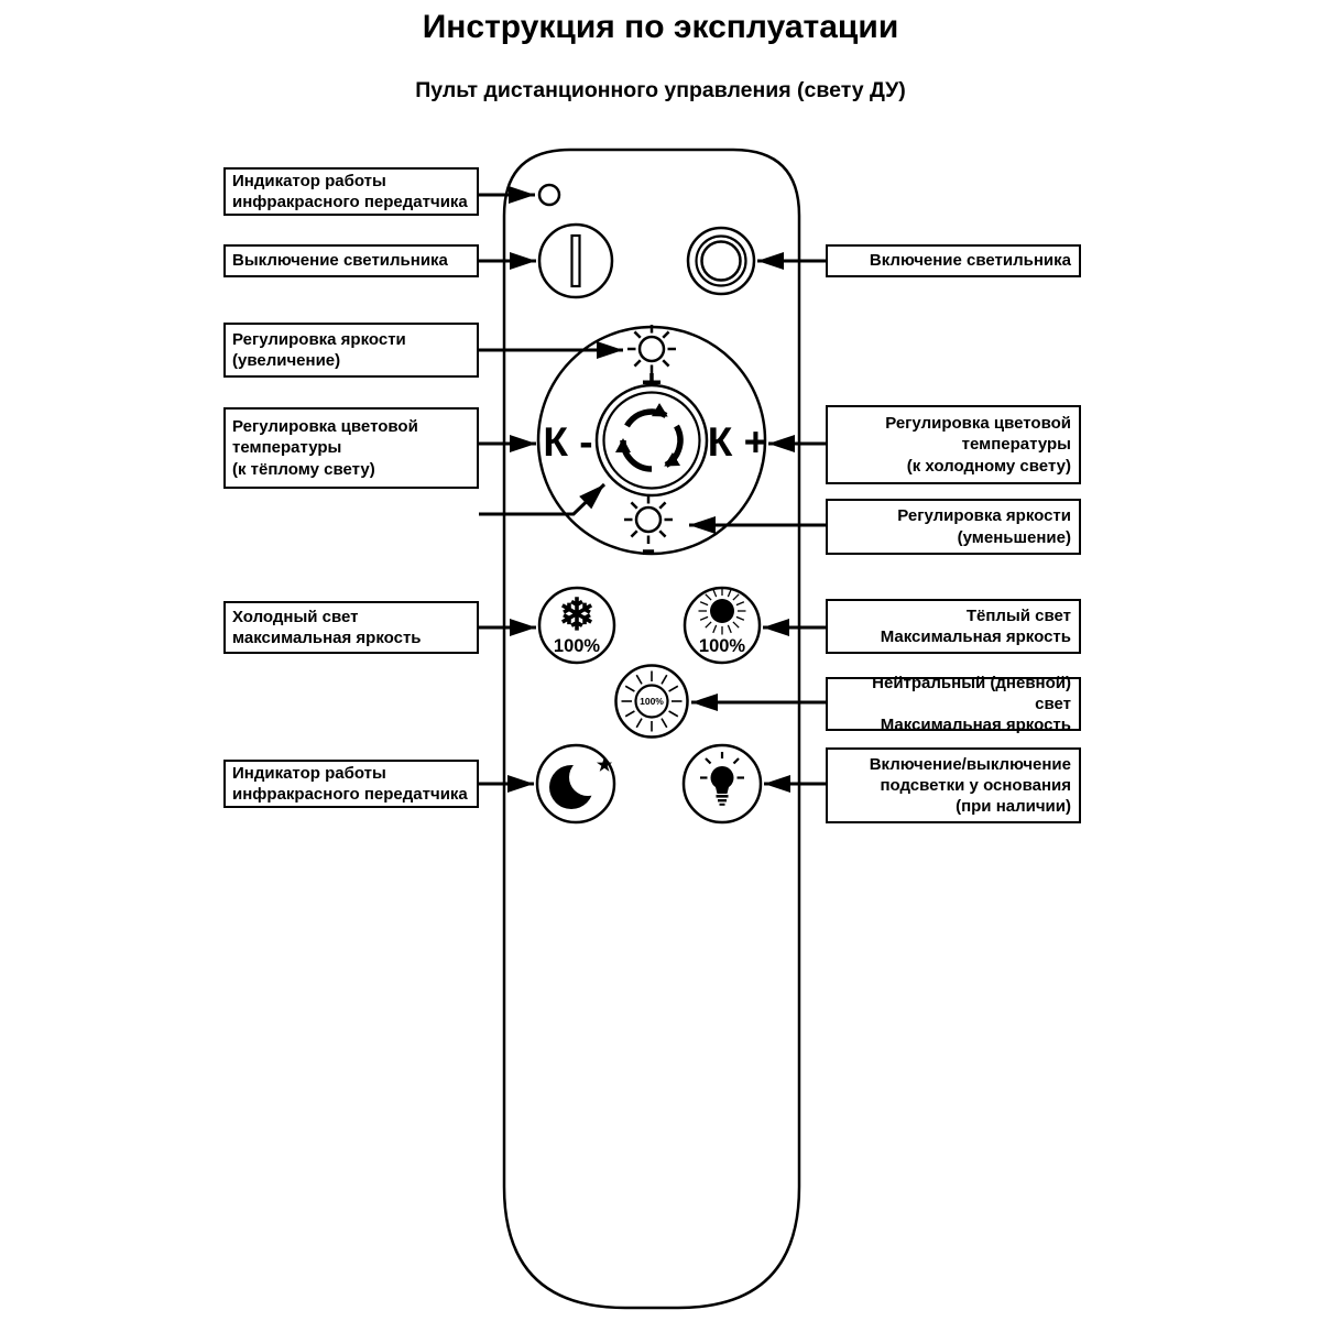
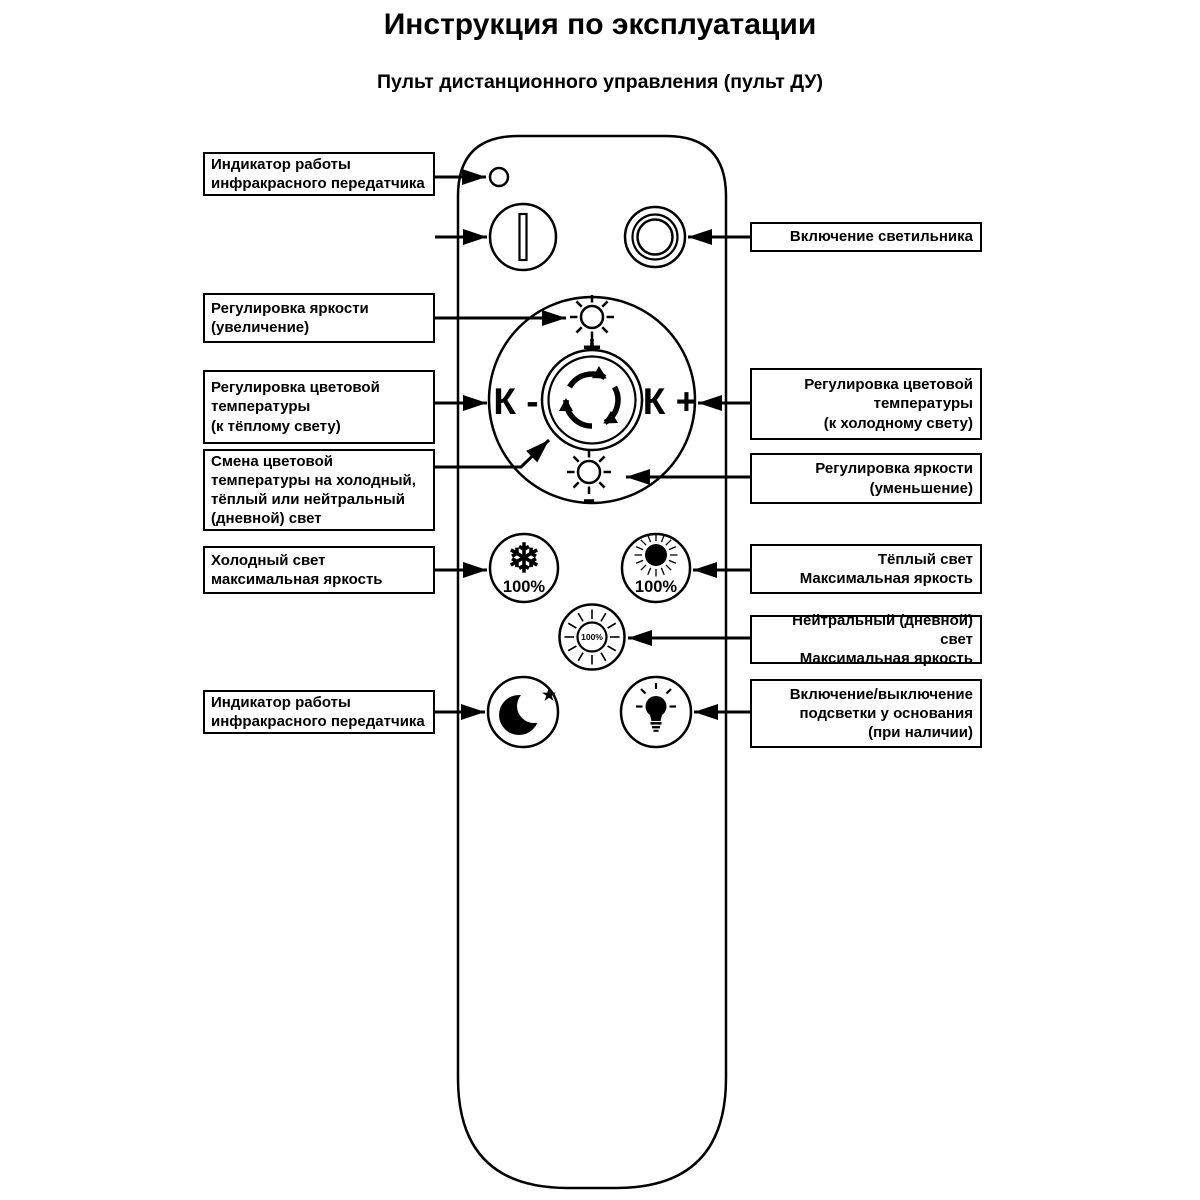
  Инструкция по эксплуатации
- Пульт дистанционного управления (свету ДУ)
+ Пульт дистанционного управления (пульт ДУ)
  +
  К -
  К +
  -
  ❄
  100%
  100%
  100%
  ★
  Индикатор работы
  инфракрасного передатчика
- Выключение светильника
  Регулировка яркости
  (увеличение)
  Регулировка цветовой
  температуры
  (к тёплому свету)
+ Смена цветовой
+ температуры на холодный,
+ тёплый или нейтральный
+ (дневной) свет
  Холодный свет
  максимальная яркость
  Индикатор работы
  инфракрасного передатчика
  Включение светильника
  Регулировка цветовой
  температуры
  (к холодному свету)
  Регулировка яркости
  (уменьшение)
  Тёплый свет
  Максимальная яркость
  Нейтральный (дневной) свет
  Максимальная яркость
  Включение/выключение
  подсветки у основания
  (при наличии)
